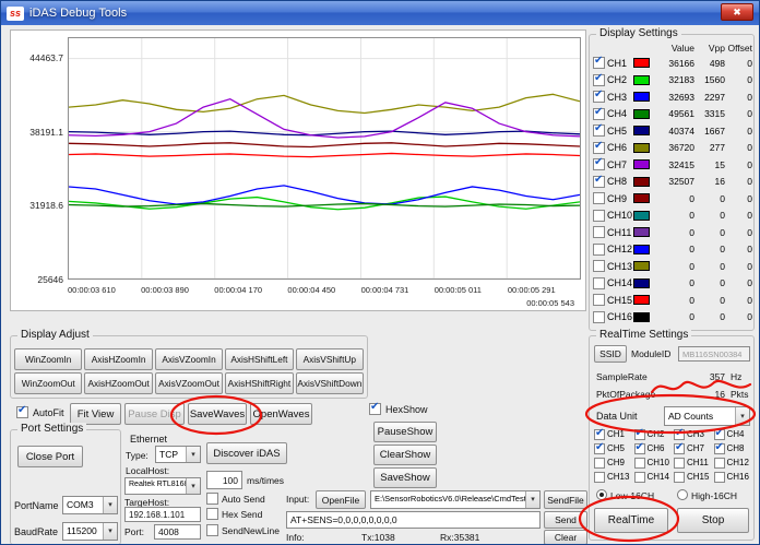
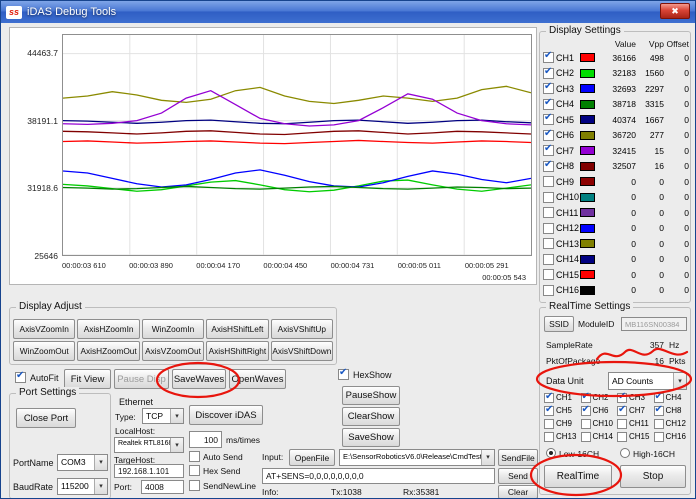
  ss
  iDAS Debug Tools
  ✖
  44463.7
  38191.1
  31918.6
  25646
  00:00:03 610
  00:00:03 890
  00:00:04 170
  00:00:04 450
  00:00:04 731
  00:00:05 011
  00:00:05 291
  00:00:05 543
  Display Settings
  Value
  Vpp
  Offset
  CH1
  36166
  498
  0
  CH2
  32183
  1560
  0
  CH3
  32693
  2297
  0
  CH4
- 49561
+ 38718
  3315
  0
  CH5
  40374
  1667
  0
  CH6
  36720
  277
  0
  CH7
  32415
  15
  0
  CH8
  32507
  16
  0
  CH9
  0
  0
  0
  CH10
  0
  0
  0
  CH11
  0
  0
  0
  CH12
  0
  0
  0
  CH13
  0
  0
  0
  CH14
  0
  0
  0
  CH15
  0
  0
  0
  CH16
  0
  0
  0
  Display Adjust
- WinZoomIn
+ AxisVZoomIn
  AxisHZoomIn
- AxisVZoomIn
+ WinZoomIn
  AxisHShiftLeft
  AxisVShiftUp
  WinZoomOut
  AxisHZoomOut
  AxisVZoomOut
  AxisHShiftRight
  AxisVShiftDown
  AutoFit
  Fit View
  Pause Dip
  SaveWaves
  OpenWaves
  HexShow
  PauseShow
  ClearShow
  SaveShow
  Port Settings
  Close Port
  PortName
  COM3
  BaudRate
  115200
  Ethernet
  Type:
  TCP
  LocalHost:
  TargeHost:
  192.168.1.101
  Port:
  4008
  Discover iDAS
  100
  ms/times
  Auto Send
  Hex Send
  SendNewLine
  Input:
  OpenFile
  E:\SensorRoboticsV6.0\Release\CmdTes
  SendFile
  AT+SENS=0,0,0,0,0,0,0,0
  Send
  Info:
  Tx:1038
  Rx:35381
  Clear
  RealTime Settings
  SSID
  ModuleID
  MB116SN00384
  SampleRate
  357
  Hz
  PktOfPackage
  16
  Pkts
  Data Unit
  AD Counts
  CH1
  CH2
  CH3
  CH4
  CH5
  CH6
  CH7
  CH8
  CH9
  CH10
  CH11
  CH12
  CH13
  CH14
  CH15
  CH16
  High-16CH
  RealTime
  Stop
